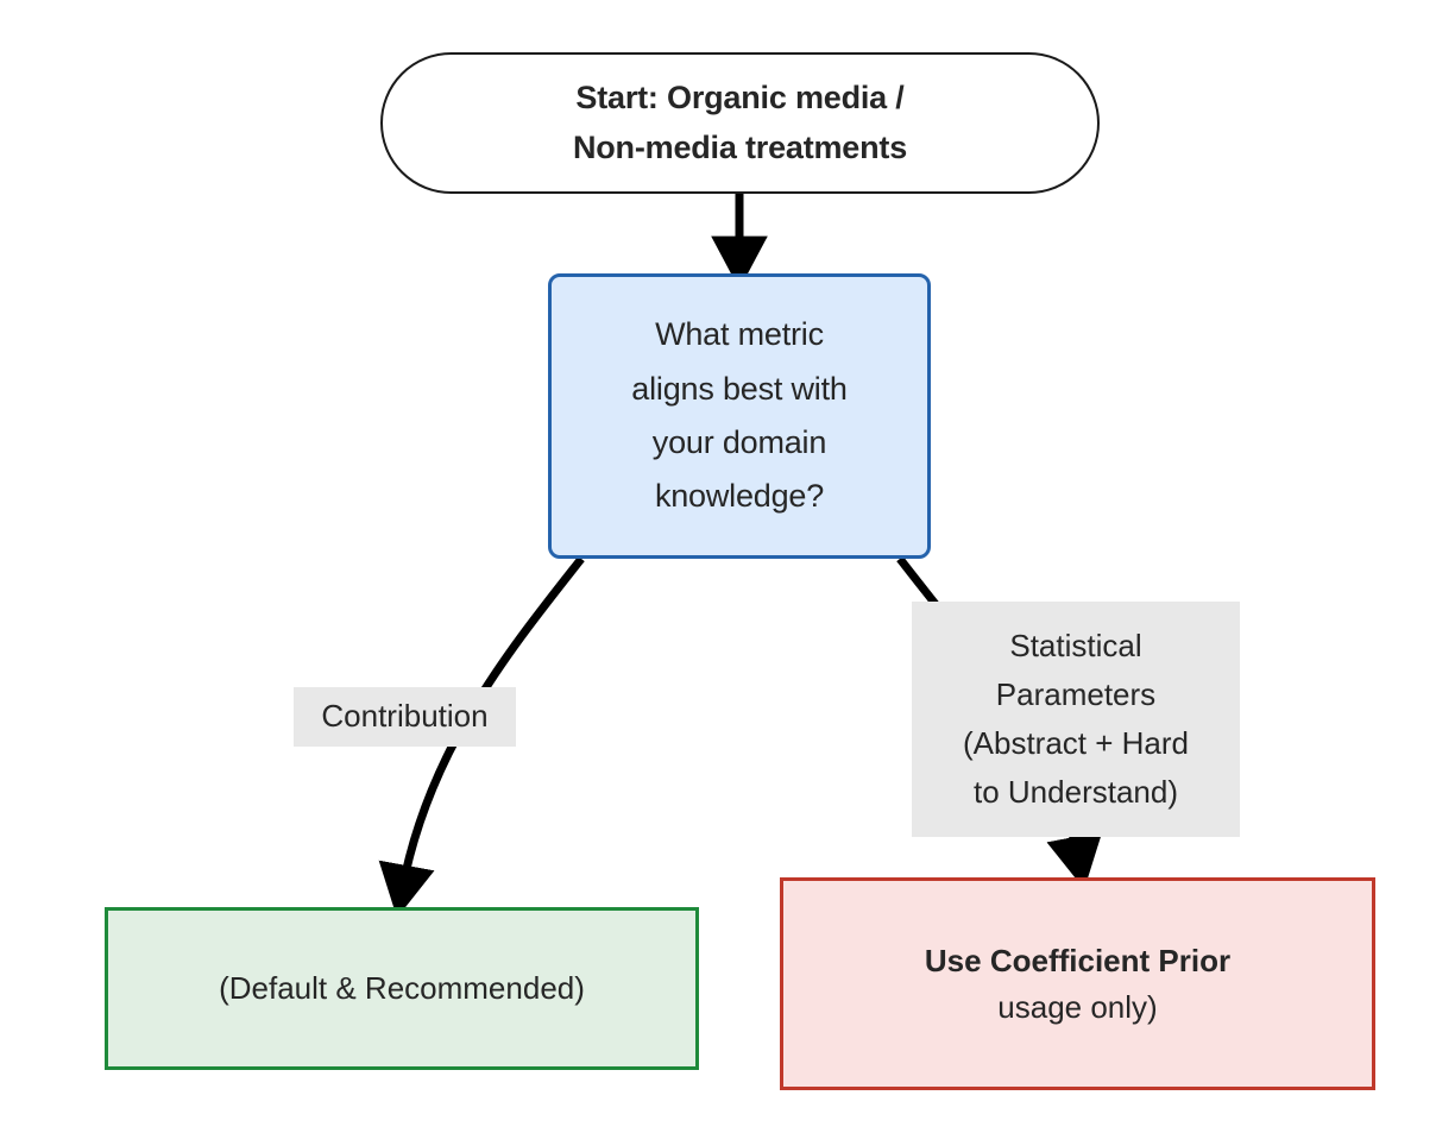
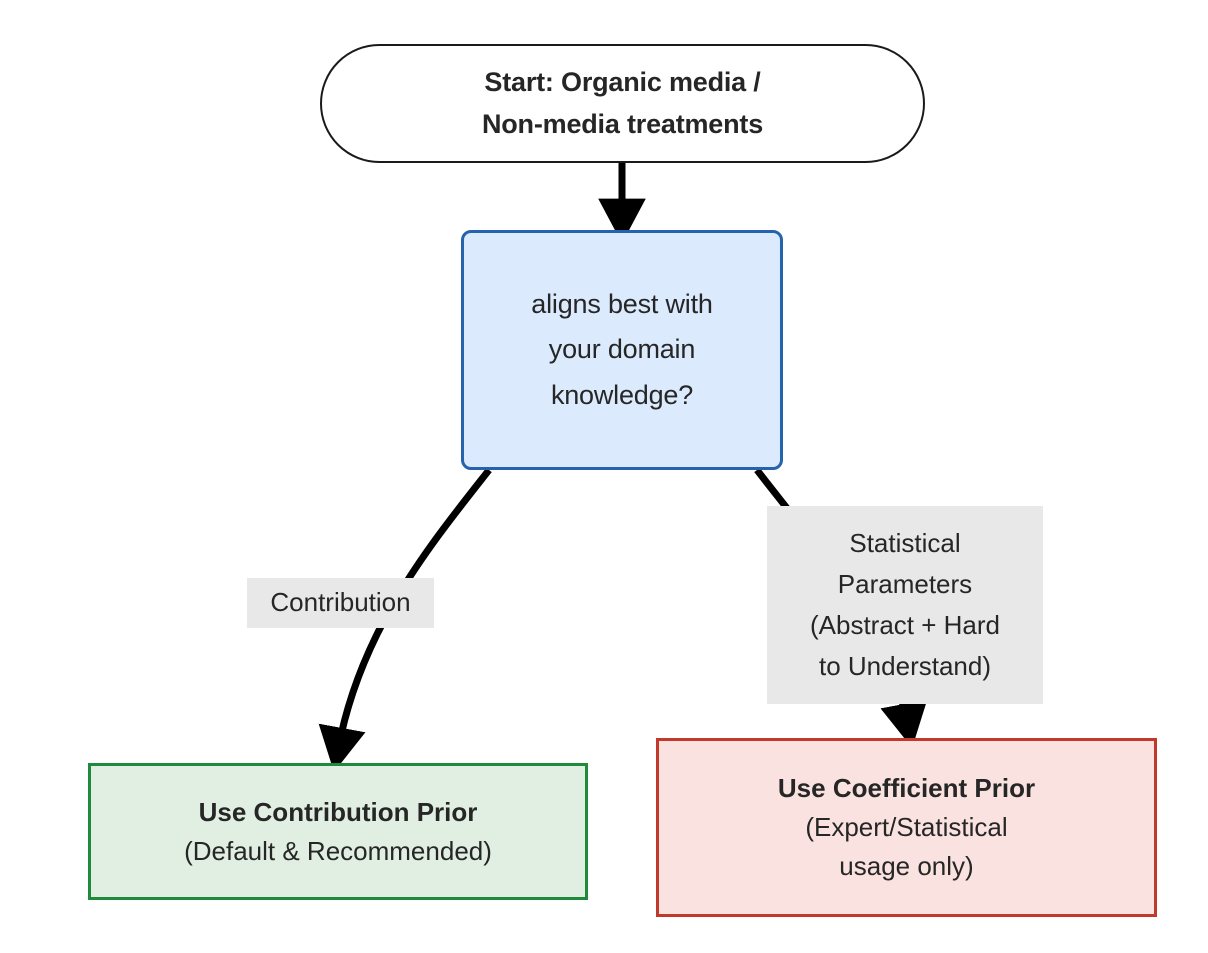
  Start: Organic media /
  Non-media treatments
- What metric
  aligns best with
  your domain
  knowledge?
  Contribution
  Statistical
  Parameters
  (Abstract + Hard
  to Understand)
+ Use Contribution Prior
  (Default & Recommended)
  Use Coefficient Prior
+ (Expert/Statistical
  usage only)
